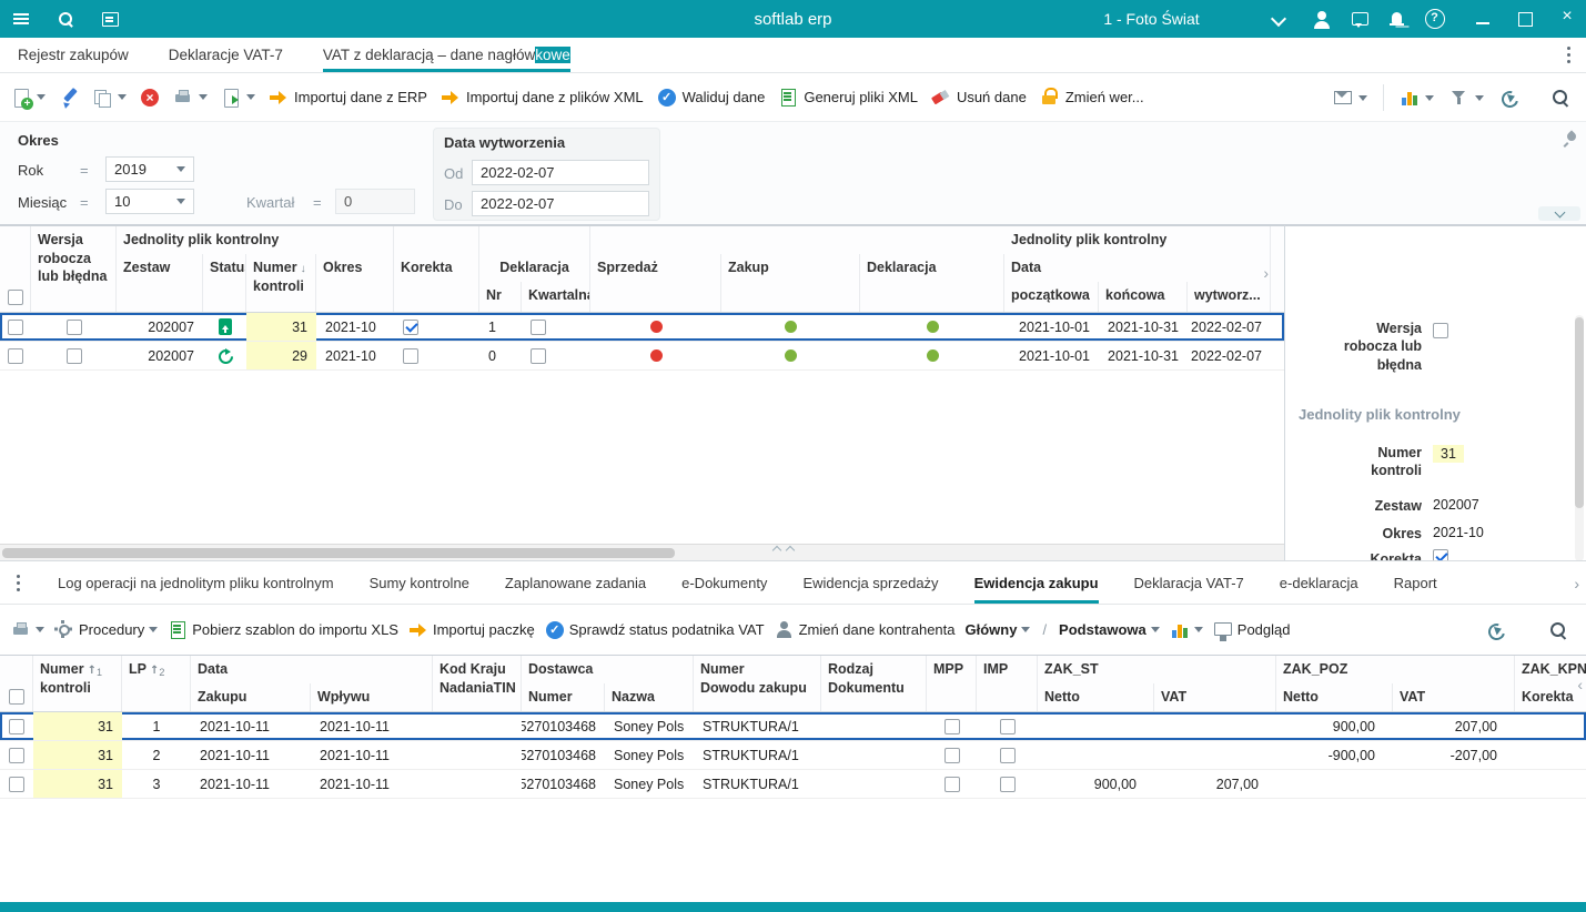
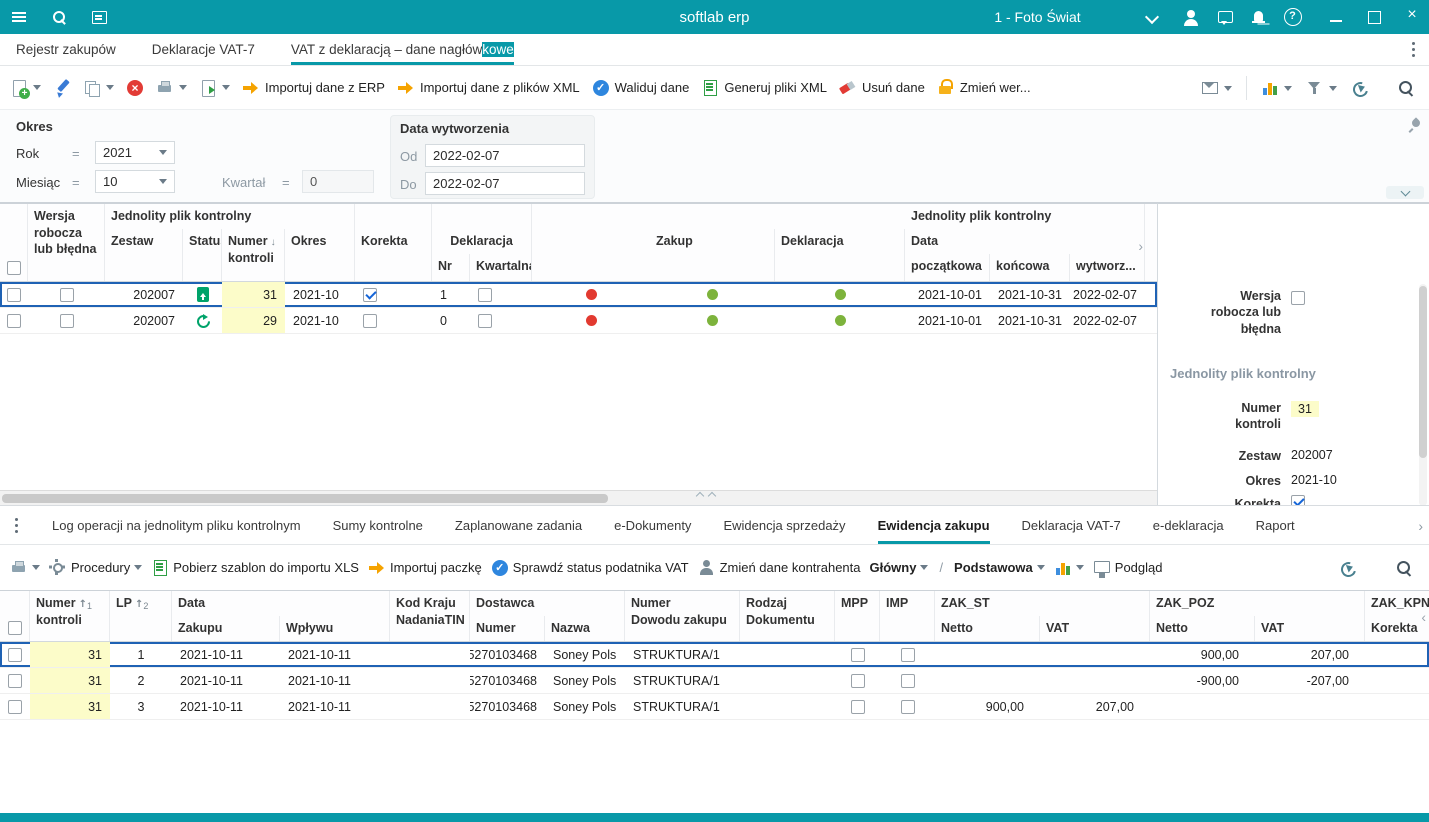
  softlab erp
  1 - Foto Świat
  Rejestr zakupów
  Deklaracje VAT-7
  VAT z deklaracją – dane nagłów
  kowe
  Importuj dane z ERP
  Importuj dane z plików XML
  Waliduj dane
  Generuj pliki XML
  Usuń dane
  Zmień wer...
  Okres
  Rok
  =
- 2019
+ 2021
  Miesiąc
  =
  10
  Kwartał
  =
  0
  Data wytworzenia
  Od
  2022-02-07
  Do
  2022-02-07
  Wersja
  robocza
  lub błędna
  Jednolity plik kontrolny
  Jednolity plik kontrolny
  Zestaw
  Statu
  Numer
  kontroli
  Okres
  Korekta
  Deklaracja
  Nr
  Kwartaln
- Sprzedaż
  Zakup
  Deklaracja
  Data
  początkowa
  końcowa
  wytworz...
  202007
  31
  2021-10
  1
  2021-10-01
  2021-10-31
  2022-02-07
  202007
  29
  2021-10
  0
  2021-10-01
  2021-10-31
  2022-02-07
  Wersja
  robocza lub
  błędna
  Jednolity plik kontrolny
  Numer
  kontroli
  31
  Zestaw
  202007
  Okres
  2021-10
  Korekta
  Log operacji na jednolitym pliku kontrolnym
  Sumy kontrolne
  Zaplanowane zadania
  e-Dokumenty
  Ewidencja sprzedaży
  Ewidencja zakupu
  Deklaracja VAT-7
  e-deklaracja
  Raport
  Procedury
  Pobierz szablon do importu XLS
  Importuj paczkę
  Sprawdź status podatnika VAT
  Zmień dane kontrahenta
  Główny
  /
  Podstawowa
  Podgląd
  Numer 1
  kontroli
  LP 2
  Data
  Zakupu
  Wpływu
  Kod Kraju
  NadaniaTIN
  Dostawca
  Numer
  Nazwa
  Numer
  Dowodu zakupu
  Rodzaj
  Dokumentu
  MPP
  IMP
  ZAK_ST
  Netto
  VAT
  ZAK_POZ
  Netto
  VAT
  ZAK_KPN
  Korekta
  31
  1
  2021-10-11
  2021-10-11
  5270103468
  Soney Pols
  STRUKTURA/1
  900,00
  207,00
  31
  2
  2021-10-11
  2021-10-11
  5270103468
  Soney Pols
  STRUKTURA/1
  -900,00
  -207,00
  31
  3
  2021-10-11
  2021-10-11
  5270103468
  Soney Pols
  STRUKTURA/1
  900,00
  207,00
